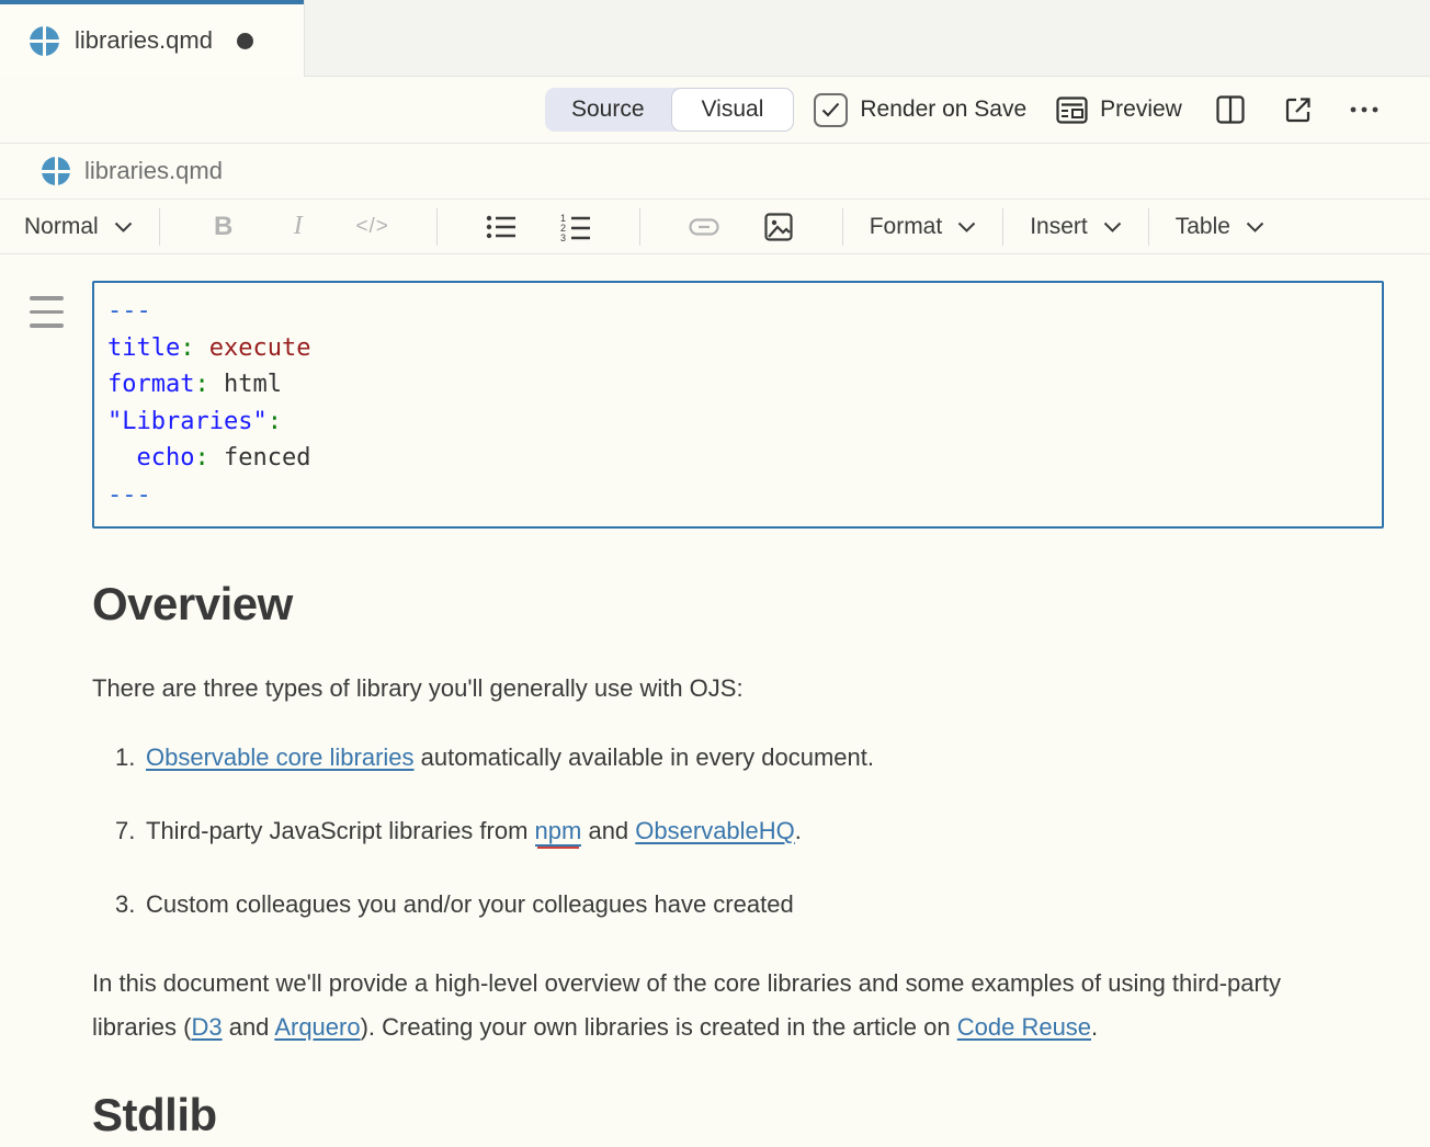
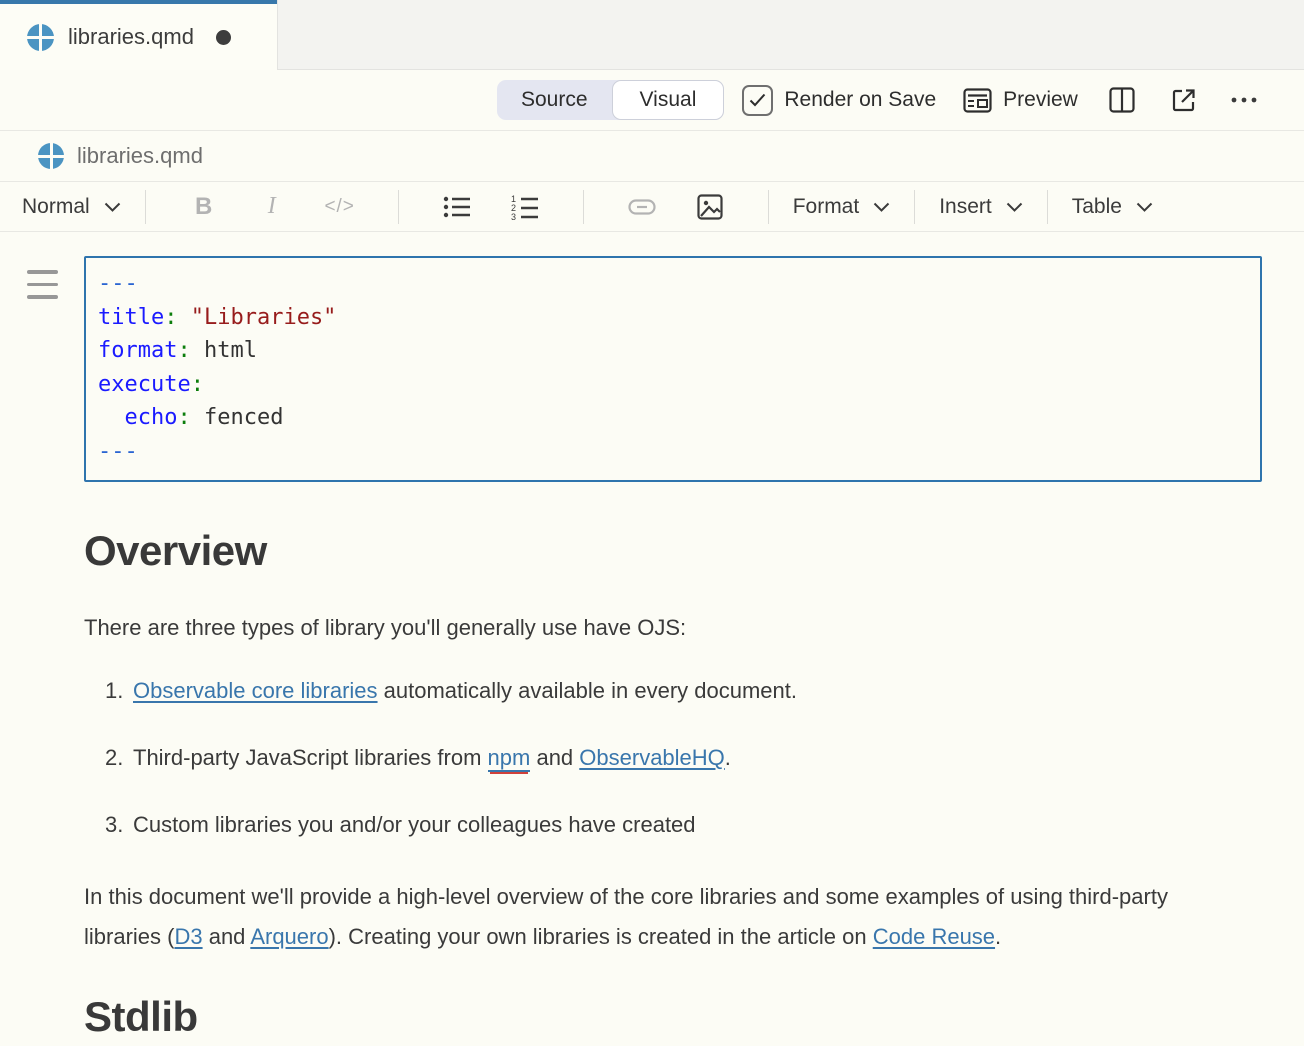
  libraries.qmd
  Source
  Visual
  Render on Save
  Preview
  libraries.qmd
  Normal
  B
  I
  </>
  1
  2
  3
  Format
  Insert
  Table
  ---
- title: execute
+ title: "Libraries"
  format: html
- "Libraries":
+ execute:
  echo: fenced
  ---
  Overview
- There are three types of library you'll generally use with OJS:
+ There are three types of library you'll generally use have OJS:
  1.
  Observable core libraries automatically available in every document.
- 7.
+ 2.
  Third-party JavaScript libraries from npm and ObservableHQ.
  3.
- Custom colleagues you and/or your colleagues have created
+ Custom libraries you and/or your colleagues have created
  In this document we'll provide a high-level overview of the core libraries and some examples of using third-party libraries (D3 and Arquero). Creating your own libraries is created in the article on Code Reuse.
  Stdlib
